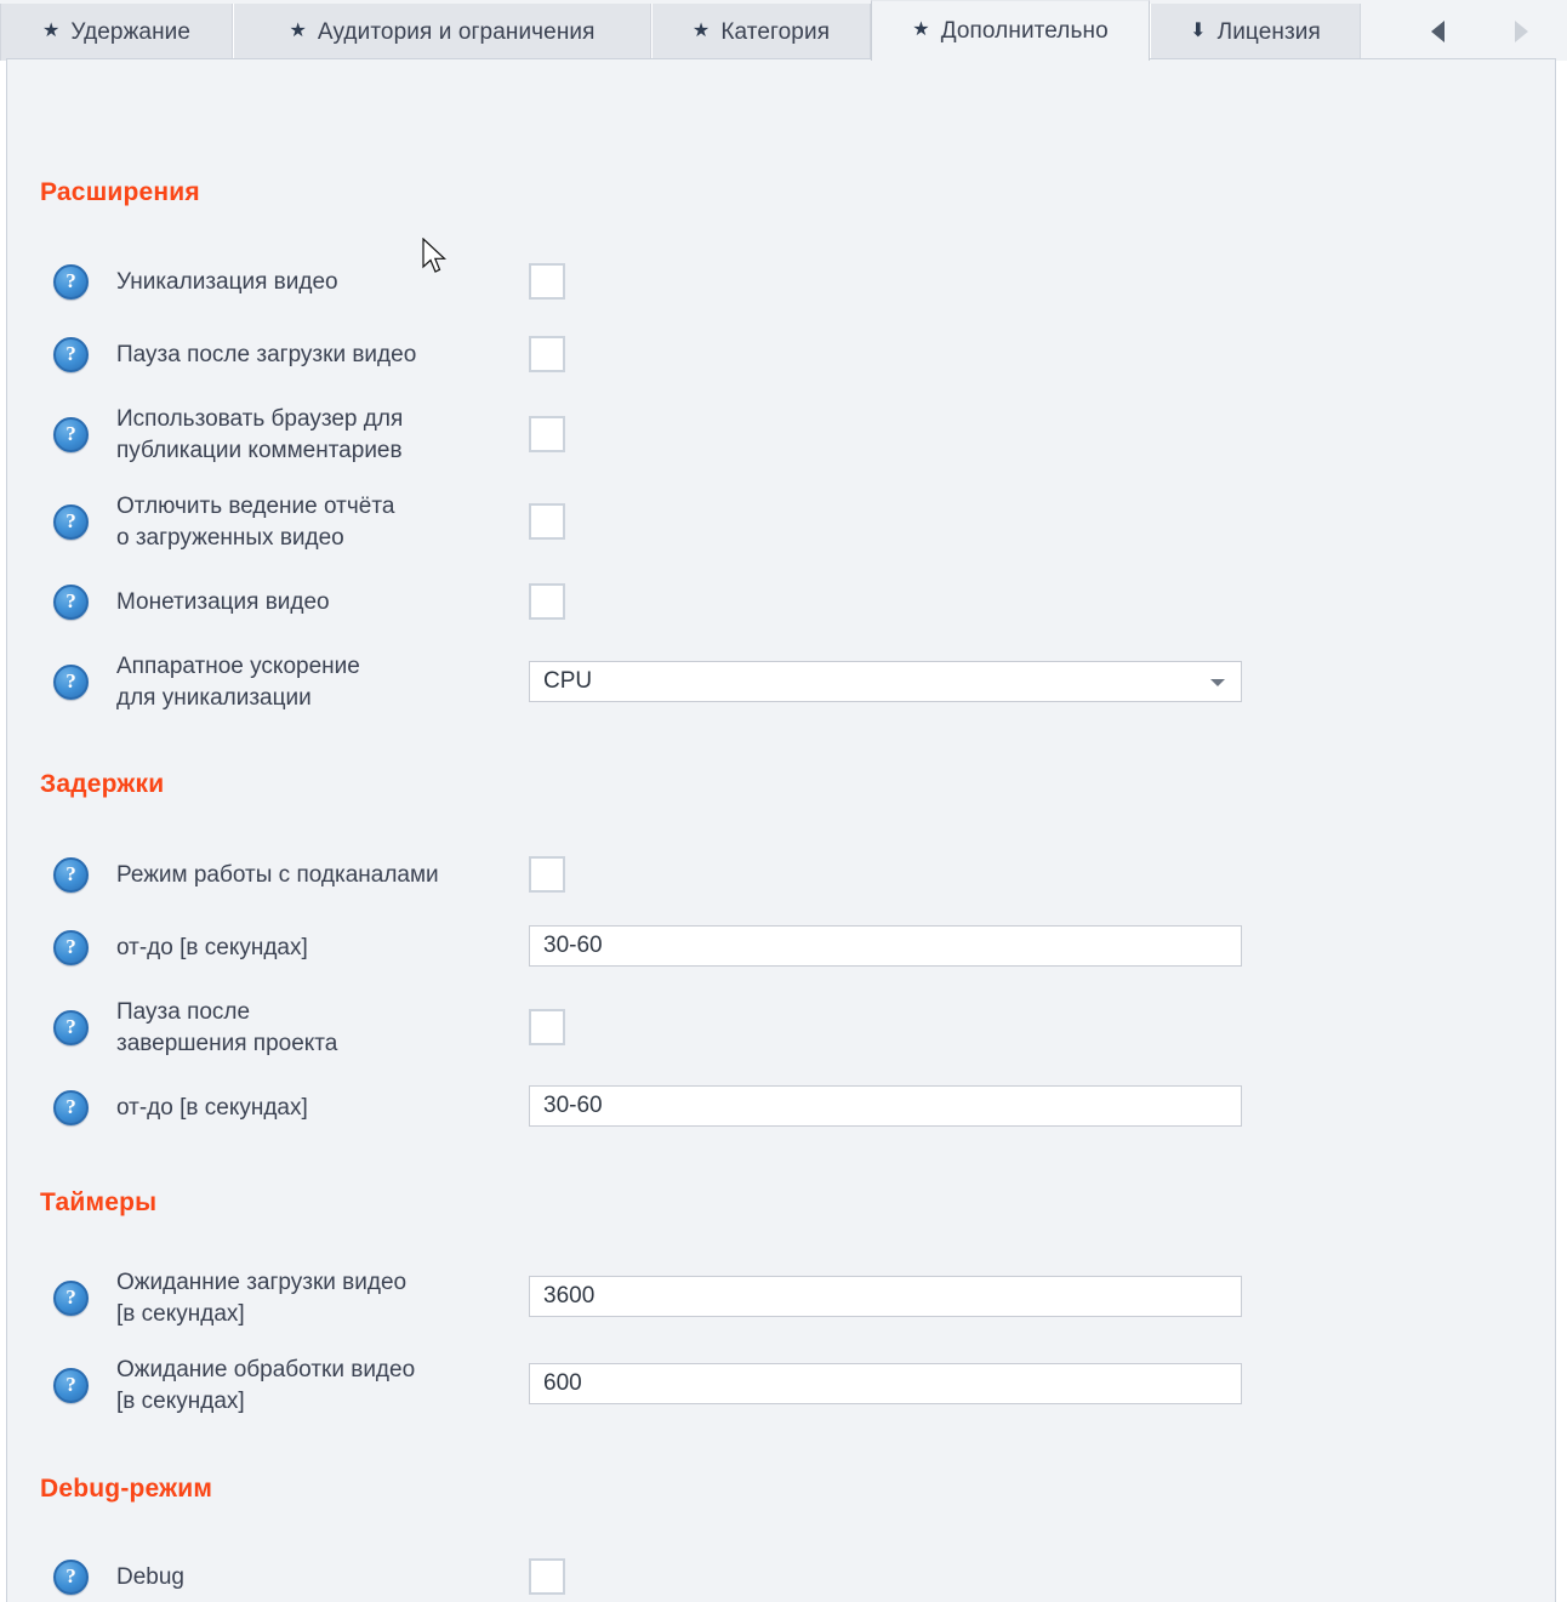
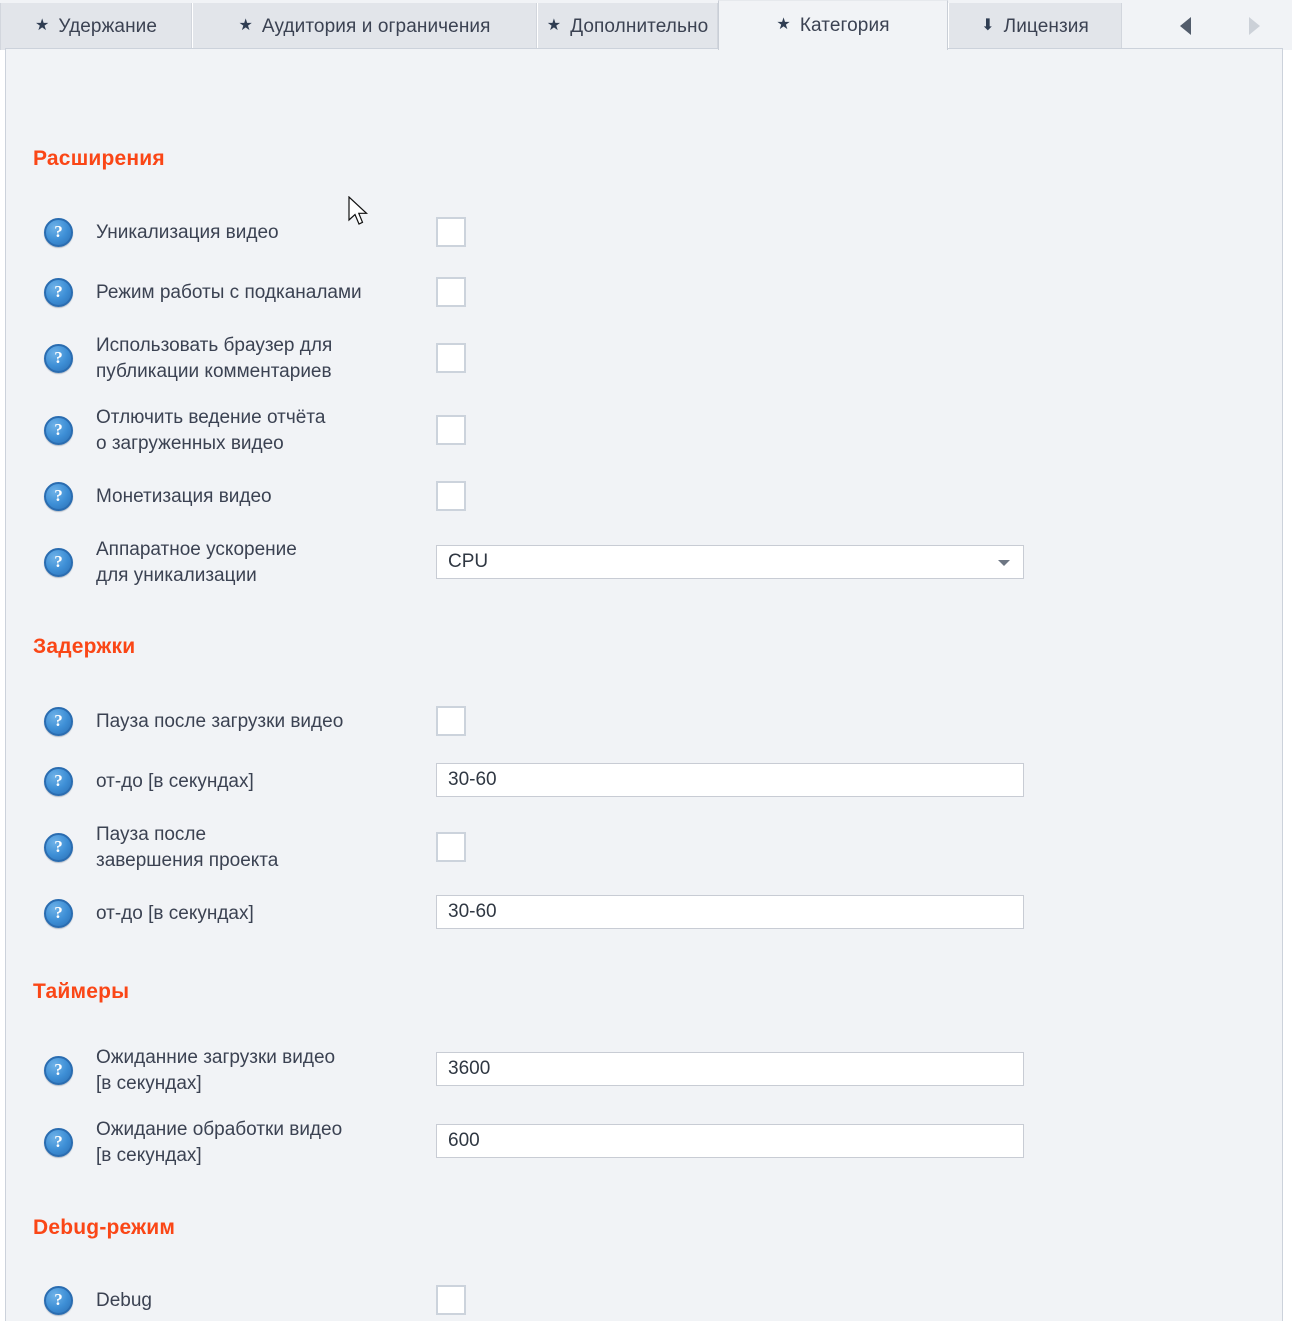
  ★
  Удержание
  ★
  Аудитория и ограничения
  ★
- Категория
+ Дополнительно
  ★
- Дополнительно
+ Категория
  ⬇
  Лицензия
  Расширения
  ?
  Уникализация видео
  ?
- Пауза после загрузки видео
+ Режим работы с подканалами
  ?
  Использовать браузер для
  публикации комментариев
  ?
  Отлючить ведение отчёта
  о загруженных видео
  ?
  Монетизация видео
  ?
  Аппаратное ускорение
  для уникализации
  CPU
  Задержки
  ?
- Режим работы с подканалами
+ Пауза после загрузки видео
  ?
  от-до [в секундах]
  30-60
  ?
  Пауза после
  завершения проекта
  ?
  от-до [в секундах]
  30-60
  Таймеры
  ?
  Ожиданние загрузки видео
  [в секундах]
  3600
  ?
  Ожидание обработки видео
  [в секундах]
  600
  Debug-режим
  ?
  Debug
